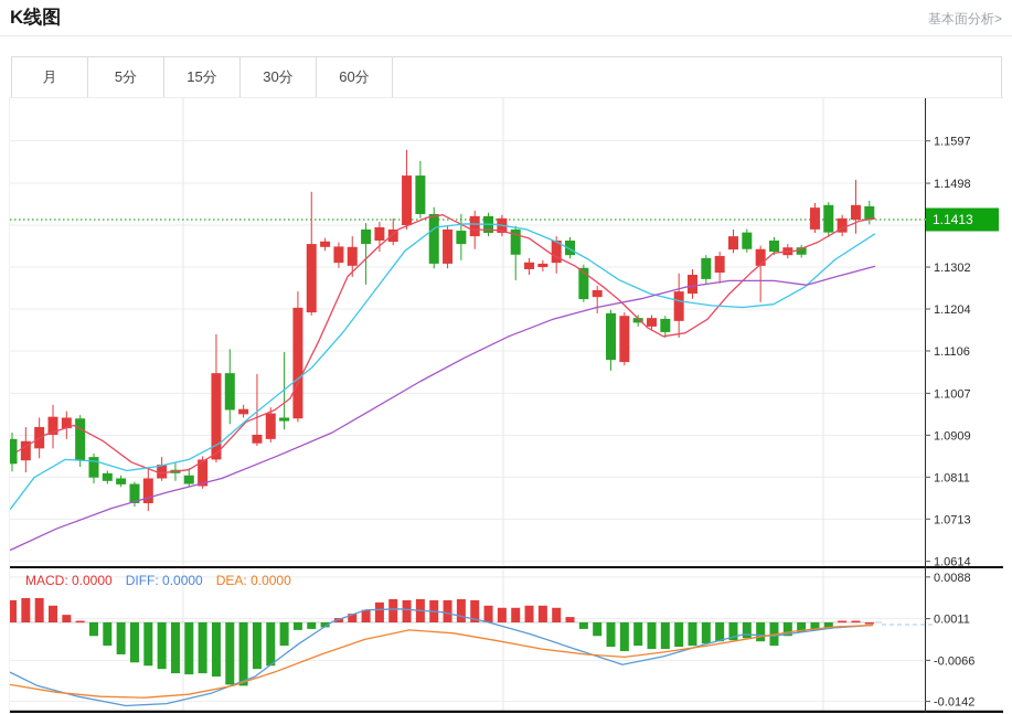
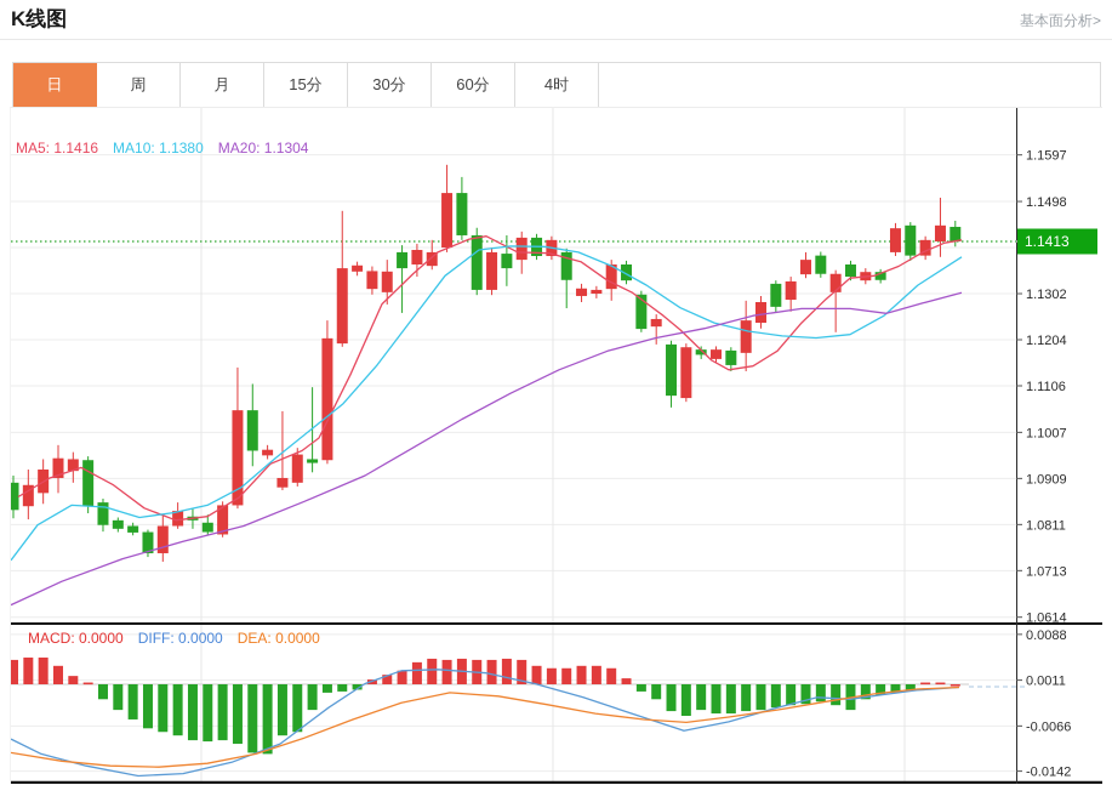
  K线图
  基本面分析>
+ 日
+ 周
  月
- 5分
  15分
  30分
  60分
+ 4时
  1.1597
  1.1498
  1.1302
  1.1204
  1.1106
  1.1007
  1.0909
  1.0811
  1.0713
  1.0614
  0.0088
  0.0011
  -0.0066
  -0.0142
  1.1413
+ MA5: 1.1416 MA10: 1.1380 MA20: 1.1304
  MACD: 0.0000 DIFF: 0.0000 DEA: 0.0000
